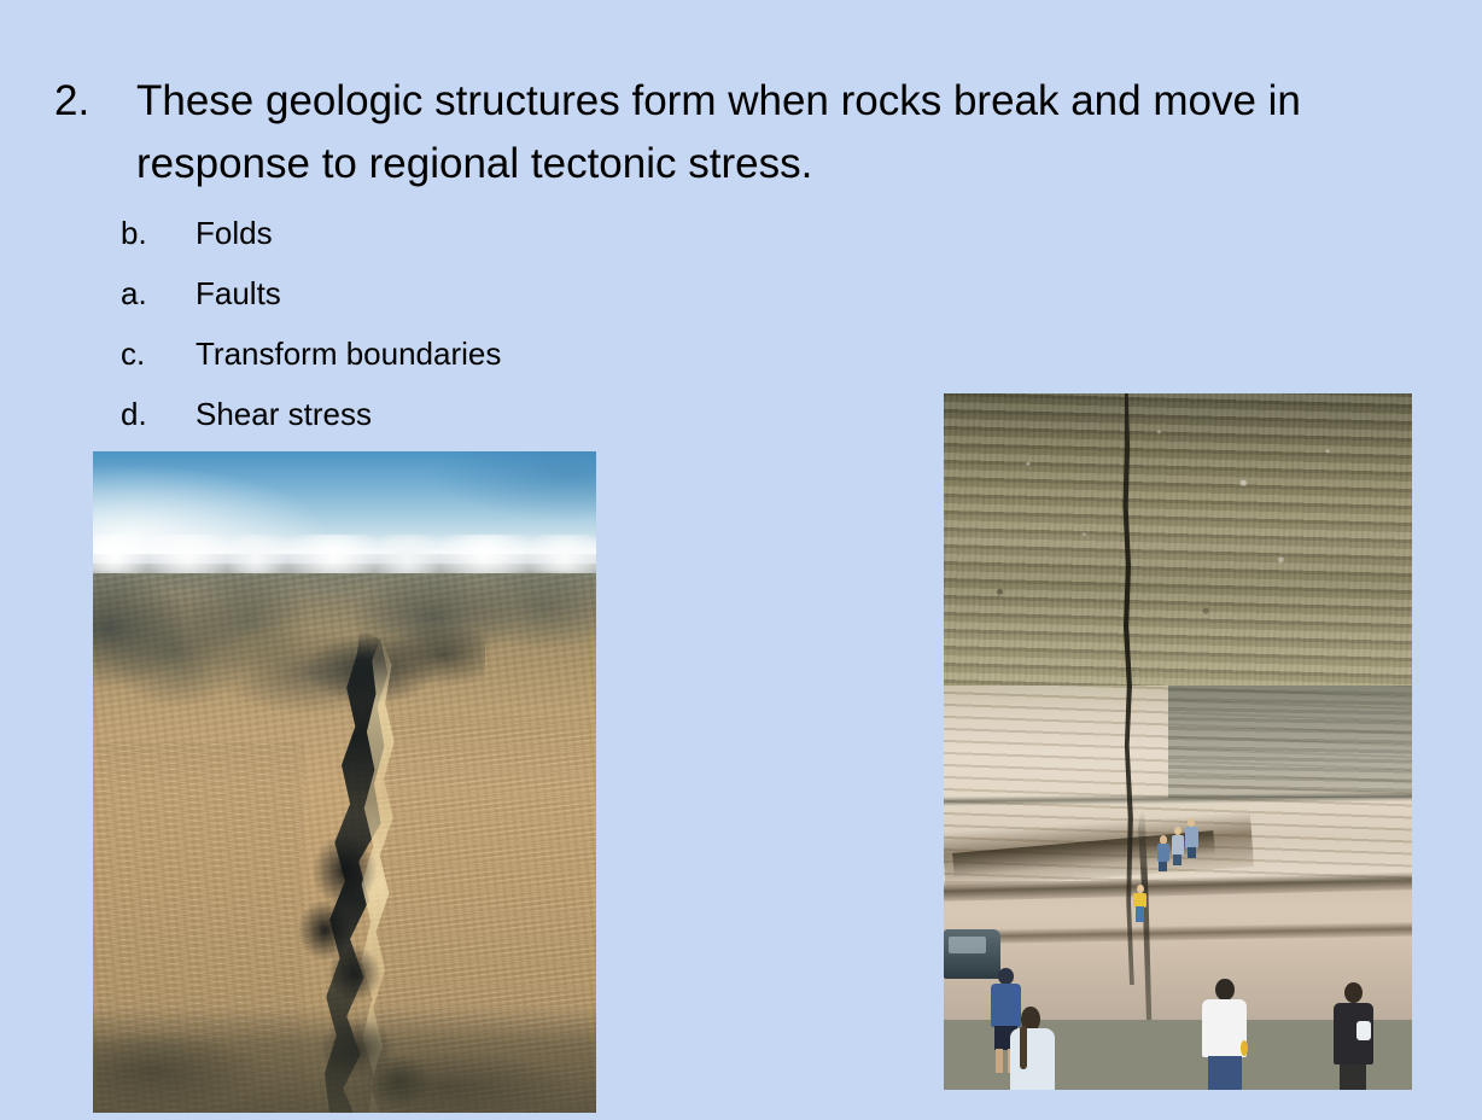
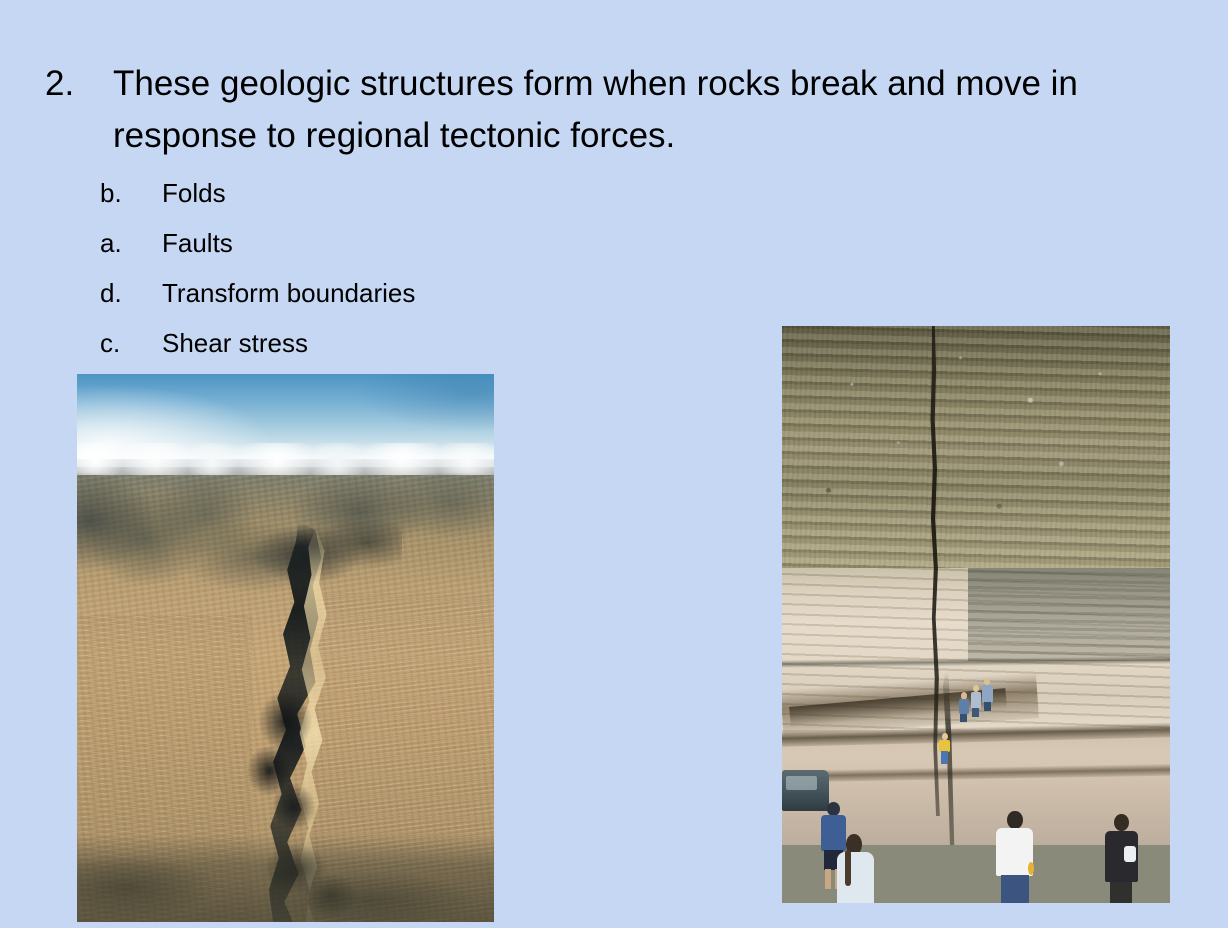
  2.
- These geologic structures form when rocks break and move in response to regional tectonic stress.
+ These geologic structures form when rocks break and move in response to regional tectonic forces.
  b.
  Folds
  a.
  Faults
- c.
+ d.
  Transform boundaries
- d.
+ c.
  Shear stress
